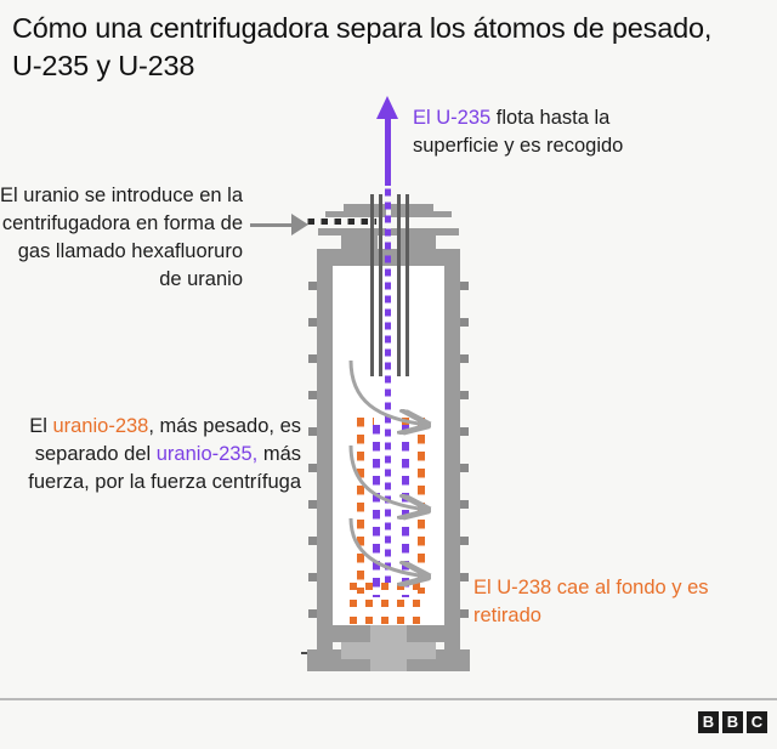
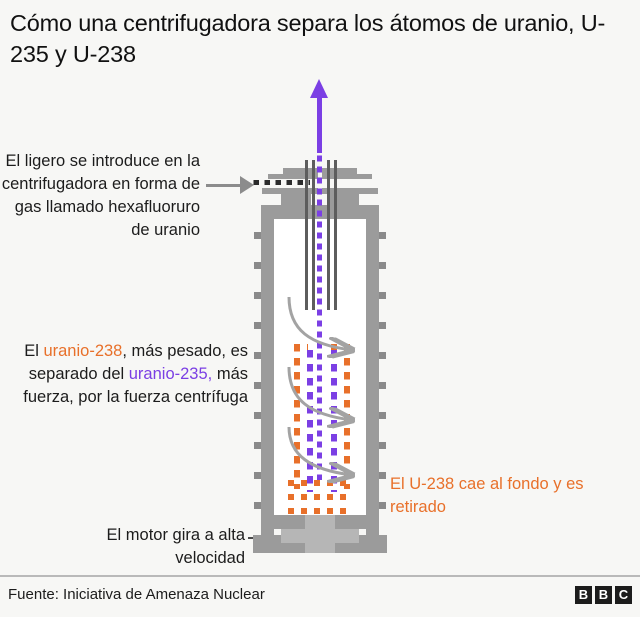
- Cómo una centrifugadora separa los átomos de pesado, U-235 y U-238
+ Cómo una centrifugadora separa los átomos de uranio, U-235 y U-238
- El U-235 flota hasta la superficie y es recogido
- El uranio se introduce en la centrifugadora en forma de gas llamado hexafluoruro de uranio
+ El ligero se introduce en la centrifugadora en forma de gas llamado hexafluoruro de uranio
  El uranio-238, más pesado, es separado del uranio-235, más fuerza, por la fuerza centrífuga
  El U-238 cae al fondo y es retirado
+ El motor gira a alta velocidad
+ Fuente: Iniciativa de Amenaza Nuclear
  B
  B
  C
